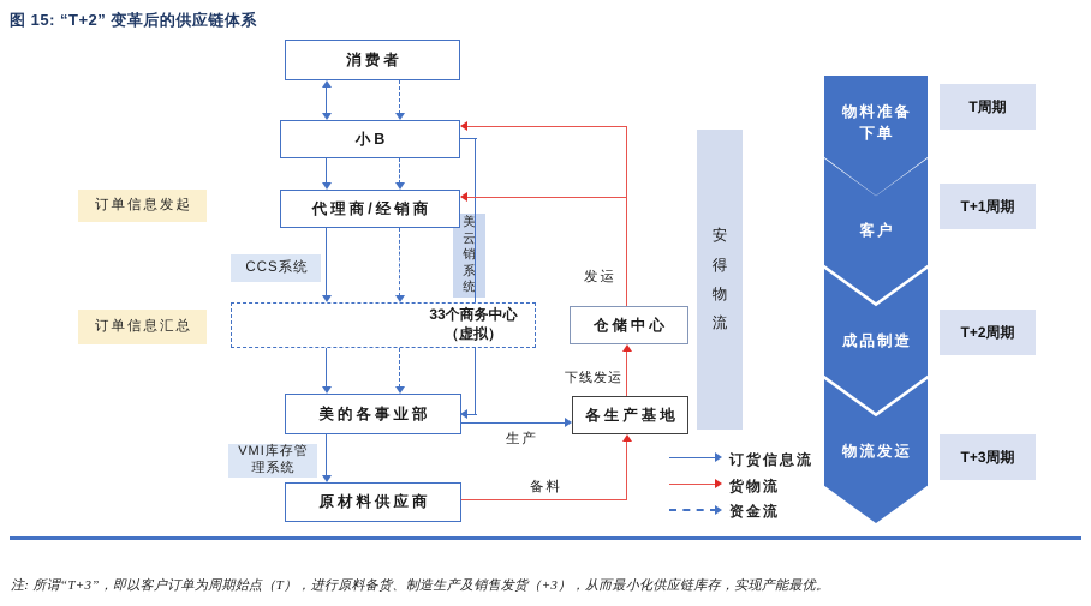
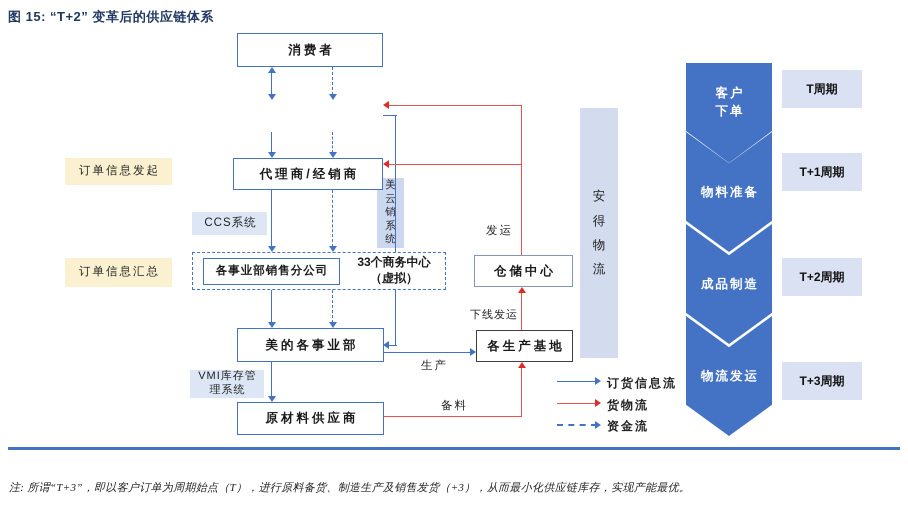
  图 15: “T+2” 变革后的供应链体系
  消费者
- 小B
  代理商/经销商
+ 各事业部销售分公司
  33个商务中心
  （虚拟）
  美的各事业部
  原材料供应商
  仓储中心
  各生产基地
  订单信息发起
  订单信息汇总
  CCS系统
  VMI库存管
  理系统
  美云销系统
  安得物流
  生产
  发运
  下线发运
  备料
  订货信息流
  货物流
  资金流
- 物料准备
+ 客户
  下单
- 客户
+ 物料准备
  成品制造
  物流发运
  T周期
  T+1周期
  T+2周期
  T+3周期
  注: 所谓“T+3”，即以客户订单为周期始点（T），进行原料备货、制造生产及销售发货（+3），从而最小化供应链库存，实现产能最优。
